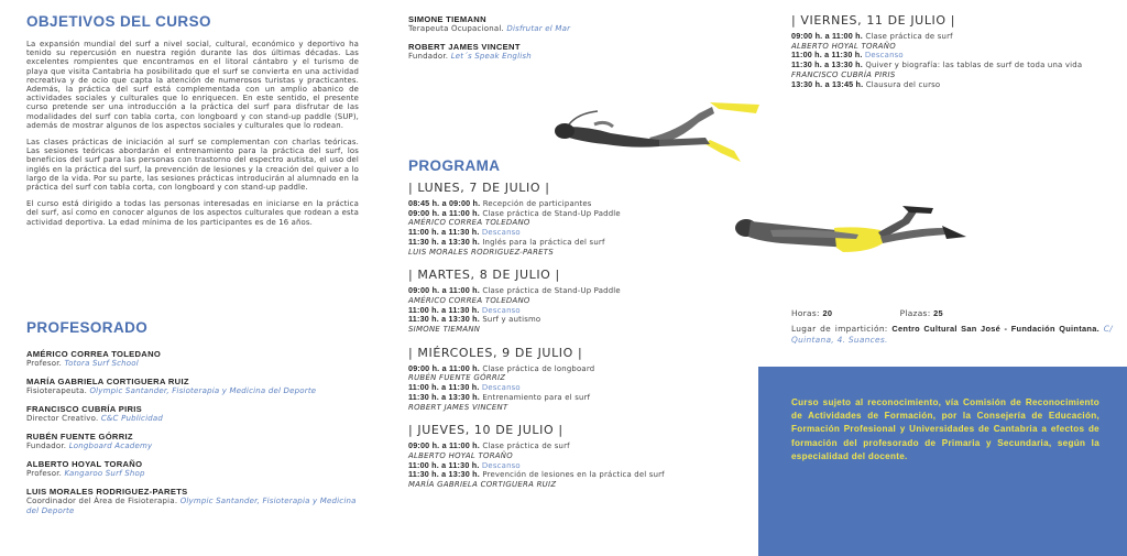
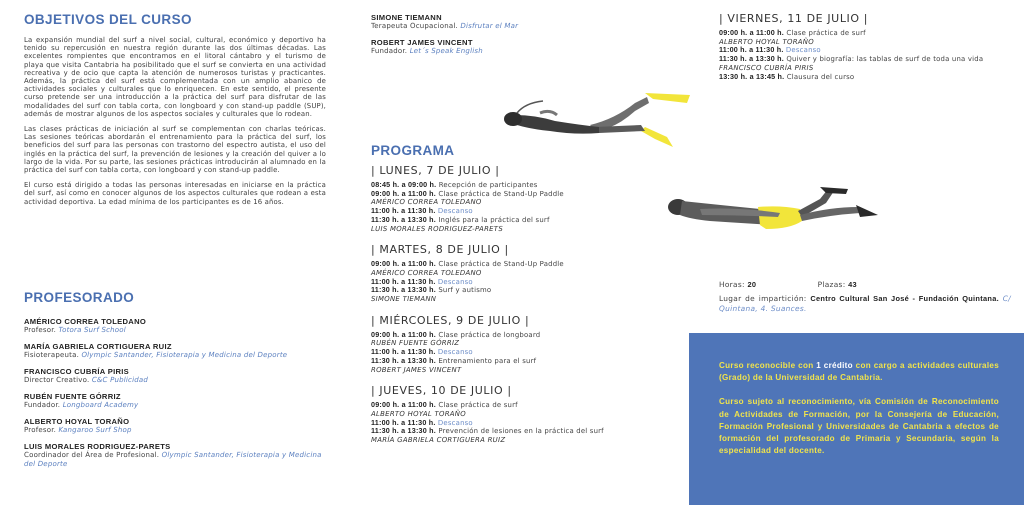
  OBJETIVOS DEL CURSO
  La expansión mundial del surf a nivel social, cultural, económico y deportivo ha tenido su repercusión en nuestra región durante las dos últimas décadas. Las excelentes rompientes que encontramos en el litoral cántabro y el turismo de recreativa y de ocio que capta la atención de numerosos turistas y practicantes. Además, la práctica del surf está complementada con un amplio abanico de actividades sociales y culturales que lo enriquecen. En este sentido, el presente curso pretende ser una introducción a la práctica del surf para disfrutar de las modalidades del surf con tabla corta, con longboard y con stand-up paddle (SUP), además de mostrar algunos de los aspectos sociales y culturales que lo rodean.
  Las clases prácticas de iniciación al surf se complementan con charlas teóricas. Las sesiones teóricas abordarán el entrenamiento para la práctica del surf, los beneficios del surf para las personas con trastorno del espectro autista, el uso del inglés en la práctica del surf, la prevención de lesiones y la creación del quiver a lo largo de la vida. Por su parte, las sesiones prácticas introducirán al alumnado en la práctica del surf con tabla corta, con longboard y con stand-up paddle.
  El curso está dirigido a todas las personas interesadas en iniciarse en la práctica del surf, así como en conocer algunos de los aspectos culturales que rodean a esta actividad deportiva. La edad mínima de los participantes es de 16 años.
  PROFESORADO
  AMÉRICO CORREA TOLEDANO
  Profesor. Totora Surf School
  MARÍA GABRIELA CORTIGUERA RUIZ
  Fisioterapeuta. Olympic Santander, Fisioterapia y Medicina del Deporte
  FRANCISCO CUBRÍA PIRIS
  Director Creativo. C&C Publicidad
  RUBÉN FUENTE GÓRRIZ
  Fundador. Longboard Academy
  ALBERTO HOYAL TORAÑO
  Profesor. Kangaroo Surf Shop
  LUIS MORALES RODRIGUEZ-PARETS
- Coordinador del Área de Fisioterapia. Olympic Santander, Fisioterapia y Medicina del Deporte
+ Coordinador del Área de Profesional. Olympic Santander, Fisioterapia y Medicina del Deporte
  SIMONE TIEMANN
  Terapeuta Ocupacional. Disfrutar el Mar
  ROBERT JAMES VINCENT
  Fundador. Let´s Speak English
  PROGRAMA
  | LUNES, 7 DE JULIO |
  08:45 h. a 09:00 h. Recepción de participantes
  09:00 h. a 11:00 h. Clase práctica de Stand-Up Paddle
  AMÉRICO CORREA TOLEDANO
  11:00 h. a 11:30 h. Descanso
  11:30 h. a 13:30 h. Inglés para la práctica del surf
  LUIS MORALES RODRIGUEZ-PARETS
  | MARTES, 8 DE JULIO |
  09:00 h. a 11:00 h. Clase práctica de Stand-Up Paddle
  AMÉRICO CORREA TOLEDANO
  11:00 h. a 11:30 h. Descanso
  11:30 h. a 13:30 h. Surf y autismo
  SIMONE TIEMANN
  | MIÉRCOLES, 9 DE JULIO |
  09:00 h. a 11:00 h. Clase práctica de longboard
  RUBÉN FUENTE GÓRRIZ
  11:00 h. a 11:30 h. Descanso
  11:30 h. a 13:30 h. Entrenamiento para el surf
  ROBERT JAMES VINCENT
  | JUEVES, 10 DE JULIO |
  09:00 h. a 11:00 h. Clase práctica de surf
  ALBERTO HOYAL TORAÑO
  11:00 h. a 11:30 h. Descanso
  11:30 h. a 13:30 h. Prevención de lesiones en la práctica del surf
  MARÍA GABRIELA CORTIGUERA RUIZ
  | VIERNES, 11 DE JULIO |
  09:00 h. a 11:00 h. Clase práctica de surf
  ALBERTO HOYAL TORAÑO
  11:00 h. a 11:30 h. Descanso
  11:30 h. a 13:30 h. Quiver y biografía: las tablas de surf de toda una vida
  FRANCISCO CUBRÍA PIRIS
  13:30 h. a 13:45 h. Clausura del curso
- Horas: 20 Plazas: 25
+ Horas: 20 Plazas: 43
  Lugar de impartición: Centro Cultural San José - Fundación Quintana. C/ Quintana, 4. Suances.
+ Curso reconocible con 1 crédito con cargo a actividades culturales (Grado) de la Universidad de Cantabria.
  Curso sujeto al reconocimiento, vía Comisión de Reconocimiento de Actividades de Formación, por la Consejería de Educación, Formación Profesional y Universidades de Cantabria a efectos de formación del profesorado de Primaria y Secundaria, según la especialidad del docente.
